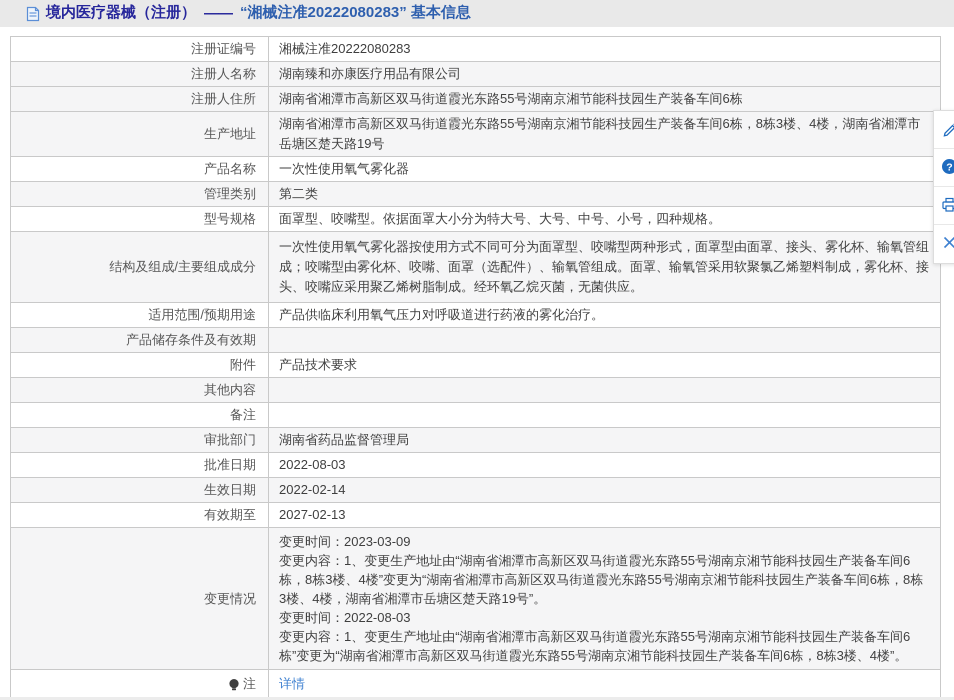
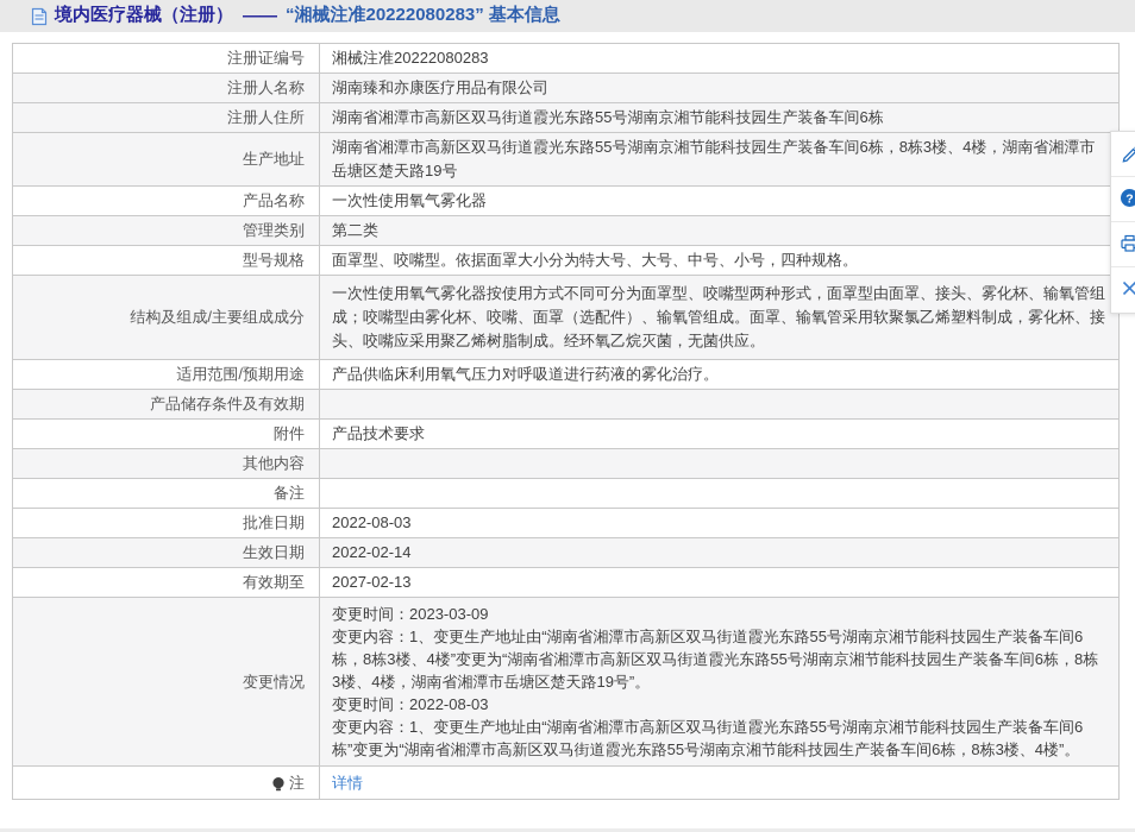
  境内医疗器械（注册）
  ——
  “湘械注准20222080283” 基本信息
  注册证编号
  湘械注准20222080283
  注册人名称
  湖南臻和亦康医疗用品有限公司
  注册人住所
  湖南省湘潭市高新区双马街道霞光东路55号湖南京湘节能科技园生产装备车间6栋
  生产地址
  湖南省湘潭市高新区双马街道霞光东路55号湖南京湘节能科技园生产装备车间6栋，8栋3楼、4楼，湖南省湘潭市岳塘区楚天路19号
  产品名称
  一次性使用氧气雾化器
  管理类别
  第二类
  型号规格
  面罩型、咬嘴型。依据面罩大小分为特大号、大号、中号、小号，四种规格。
  结构及组成/主要组成成分
  一次性使用氧气雾化器按使用方式不同可分为面罩型、咬嘴型两种形式，面罩型由面罩、接头、雾化杯、输氧管组成；咬嘴型由雾化杯、咬嘴、面罩（选配件）、输氧管组成。面罩、输氧管采用软聚氯乙烯塑料制成，雾化杯、接头、咬嘴应采用聚乙烯树脂制成。经环氧乙烷灭菌，无菌供应。
  适用范围/预期用途
  产品供临床利用氧气压力对呼吸道进行药液的雾化治疗。
  产品储存条件及有效期
  附件
  产品技术要求
  其他内容
  备注
- 审批部门
- 湖南省药品监督管理局
  批准日期
  2022-08-03
  生效日期
  2022-02-14
  有效期至
  2027-02-13
  变更情况
  变更时间：2023-03-09
  变更内容：1、变更生产地址由“湖南省湘潭市高新区双马街道霞光东路55号湖南京湘节能科技园生产装备车间6栋，8栋3楼、4楼”变更为“湖南省湘潭市高新区双马街道霞光东路55号湖南京湘节能科技园生产装备车间6栋，8栋3楼、4楼，湖南省湘潭市岳塘区楚天路19号”。
  变更时间：2022-08-03
  变更内容：1、变更生产地址由“湖南省湘潭市高新区双马街道霞光东路55号湖南京湘节能科技园生产装备车间6栋”变更为“湖南省湘潭市高新区双马街道霞光东路55号湖南京湘节能科技园生产装备车间6栋，8栋3楼、4楼”。
  注
  详情
  ?
